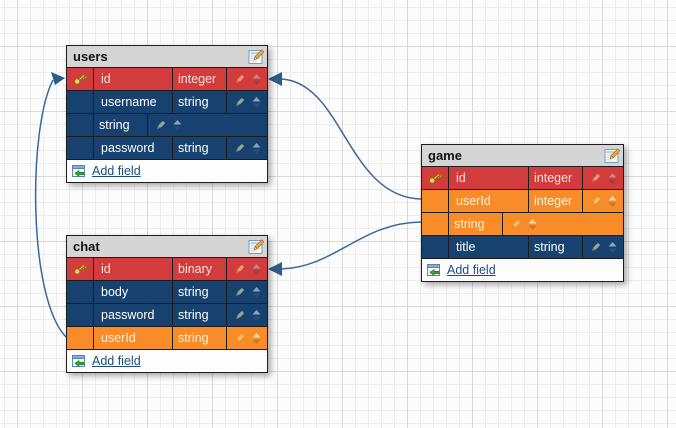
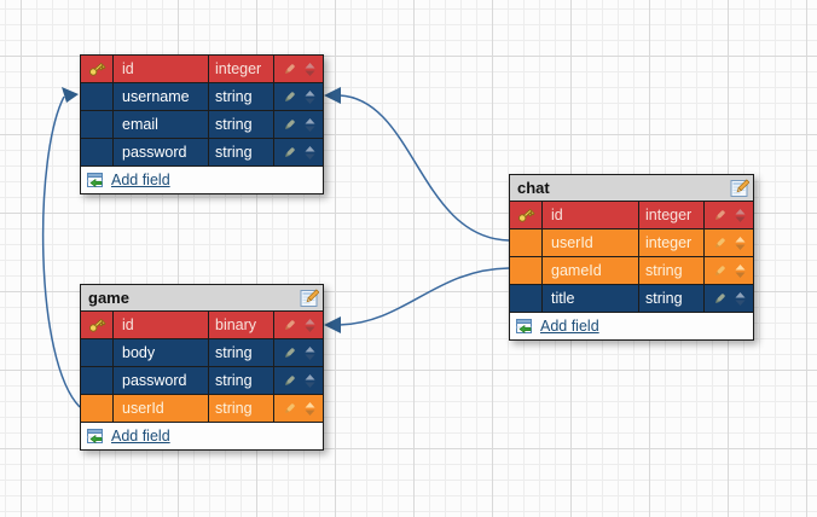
- users
  id
  integer
  username
  string
+ email
  string
  password
  string
  Add field
- chat
+ game
  id
  binary
  body
  string
  password
  string
  userId
  string
  Add field
- game
+ chat
  id
  integer
  userId
  integer
+ gameId
  string
  title
  string
  Add field
